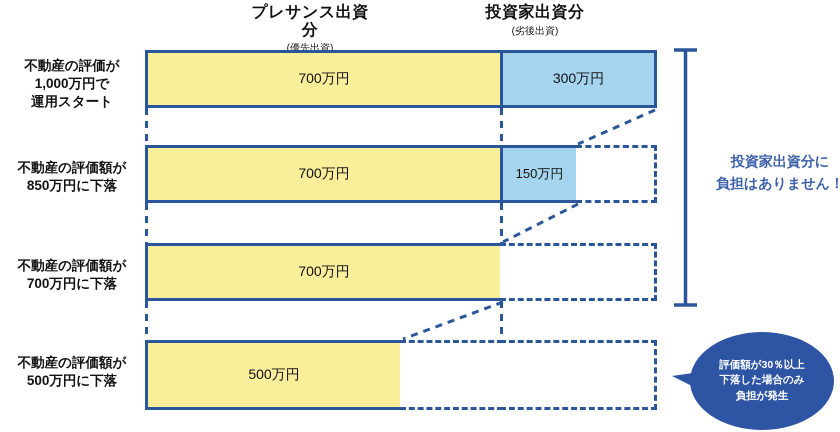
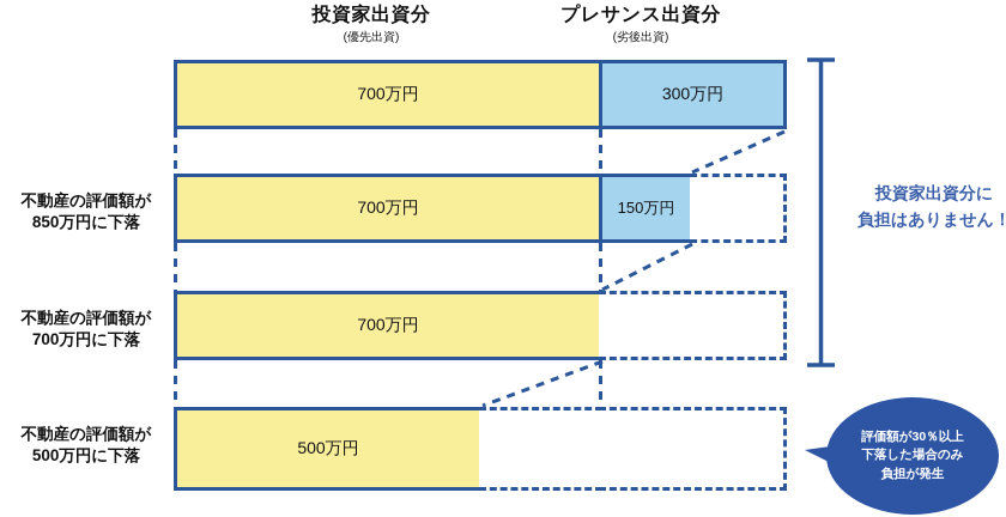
- プレサンス出資分
+ 投資家出資分
  (優先出資)
- 投資家出資分
+ プレサンス出資分
  (劣後出資)
- 不動産の評価が
- 1,000万円で
- 運用スタート
  不動産の評価額が
  850万円に下落
  不動産の評価額が
  700万円に下落
  不動産の評価額が
  500万円に下落
  700万円
  300万円
  700万円
  150万円
  700万円
  500万円
  投資家出資分に
  負担はありません！
  評価額が30％以上
  下落した場合のみ
  負担が発生
